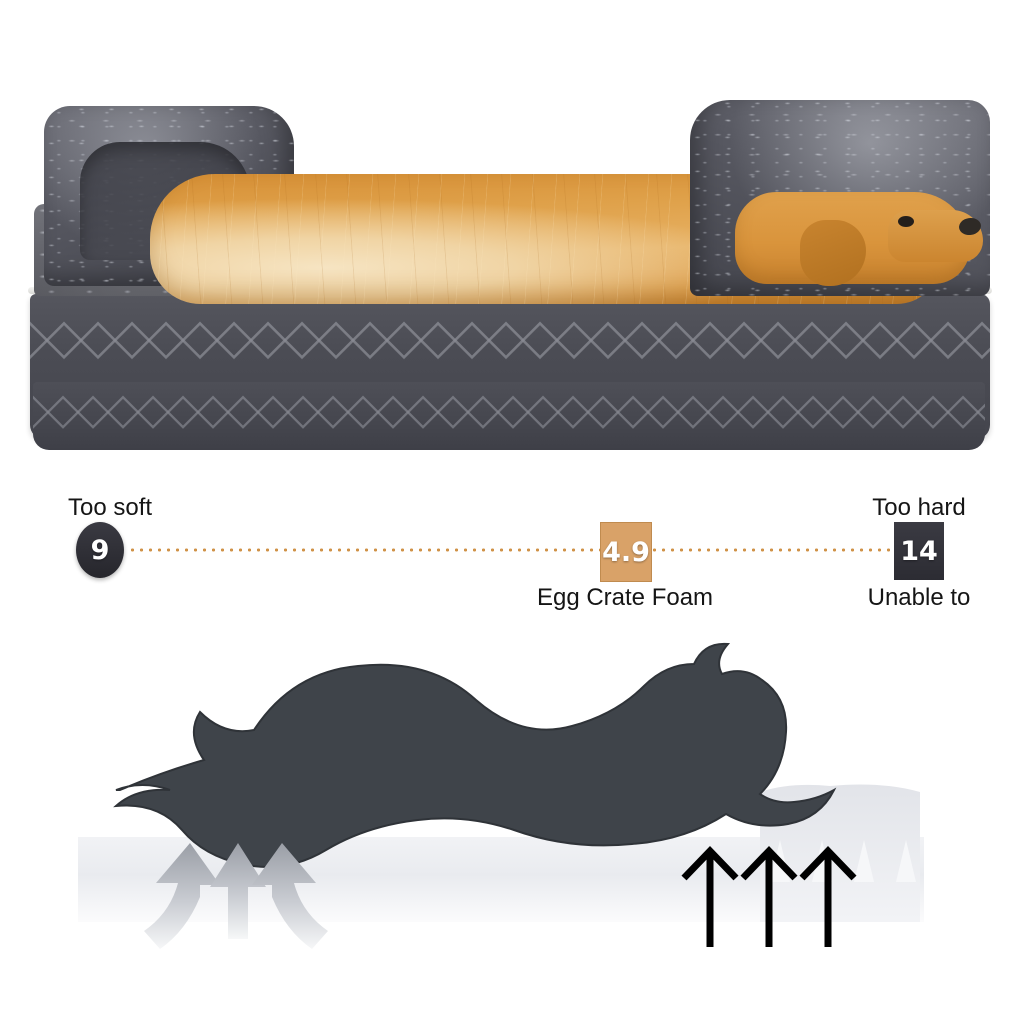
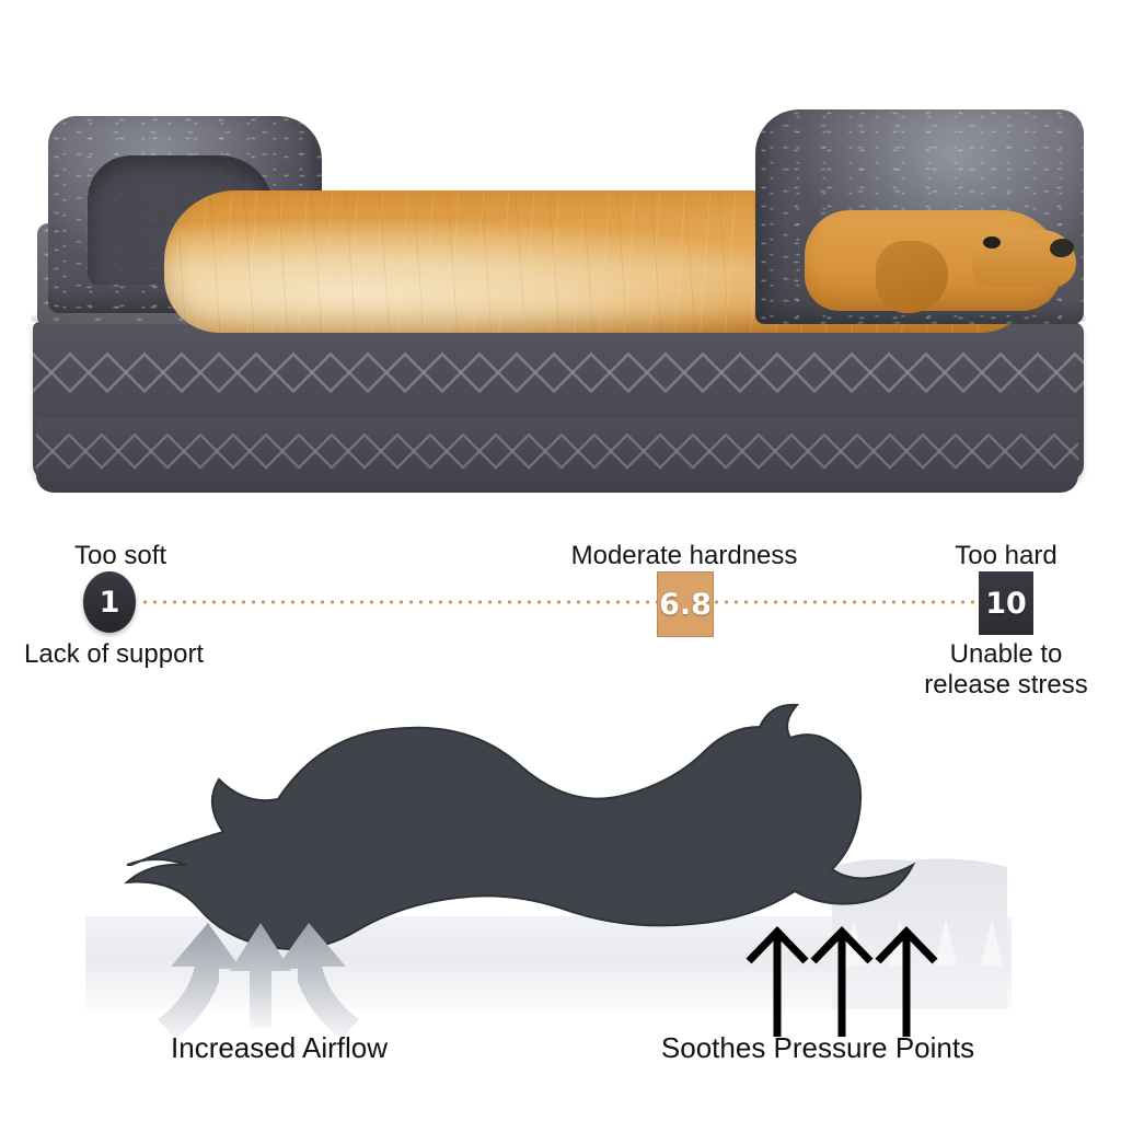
  Too soft
- 9
+ 1
+ Lack of support
+ Moderate hardness
- 4.9
+ 6.8
- Egg Crate Foam
  Too hard
- 14
+ 10
  Unable to
+ release stress
+ Increased Airflow
+ Soothes Pressure Points
